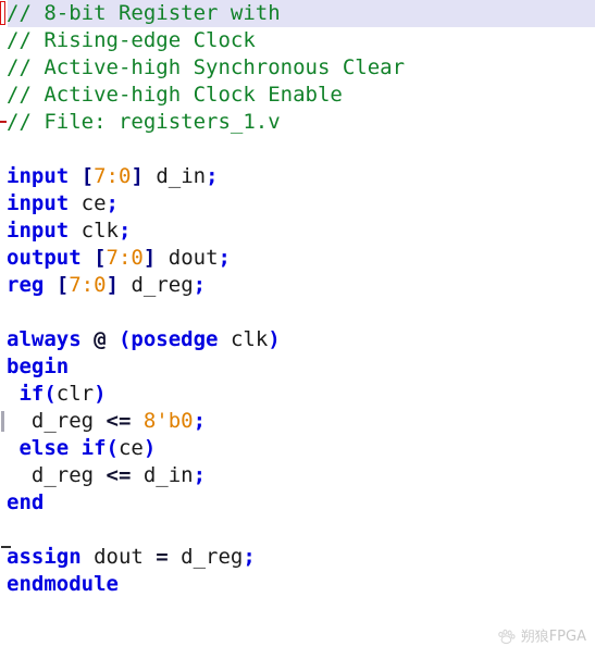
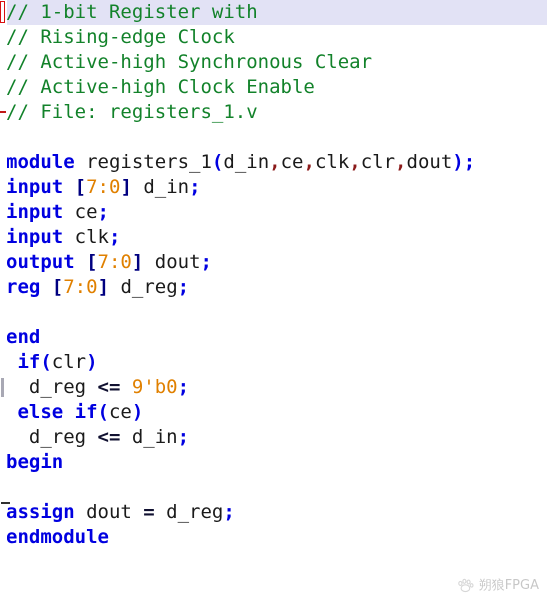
- // 8-bit Register with
+ // 1-bit Register with
  // Rising-edge Clock
  // Active-high Synchronous Clear
  // Active-high Clock Enable
  // File: registers_1.v
+ module registers_1(d_in,ce,clk,clr,dout);
  input [7:0] d_in;
  input ce;
  input clk;
  output [7:0] dout;
  reg [7:0] d_reg;
- always @ (posedge clk)
- begin
+ end
  if(clr)
- d_reg <= 8'b0;
+ d_reg <= 9'b0;
  else if(ce)
  d_reg <= d_in;
- end
+ begin
  assign dout = d_reg;
  endmodule
  朔狼FPGA
